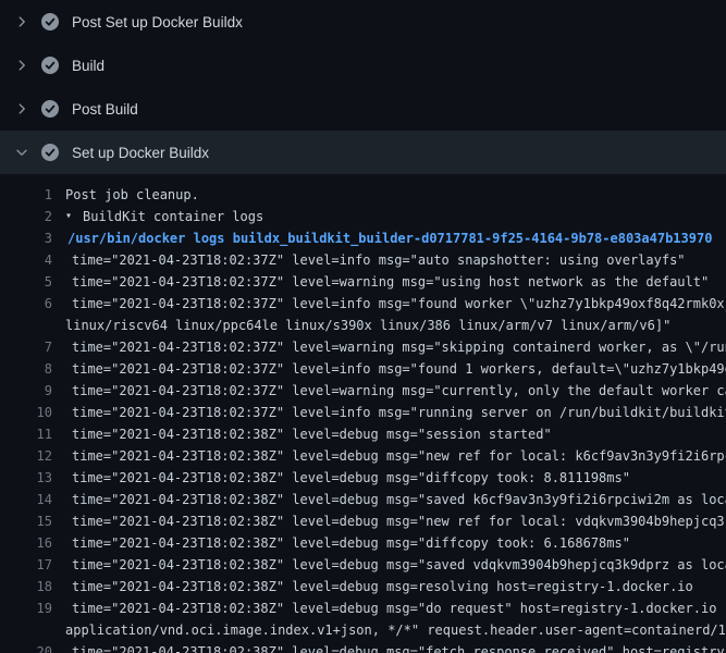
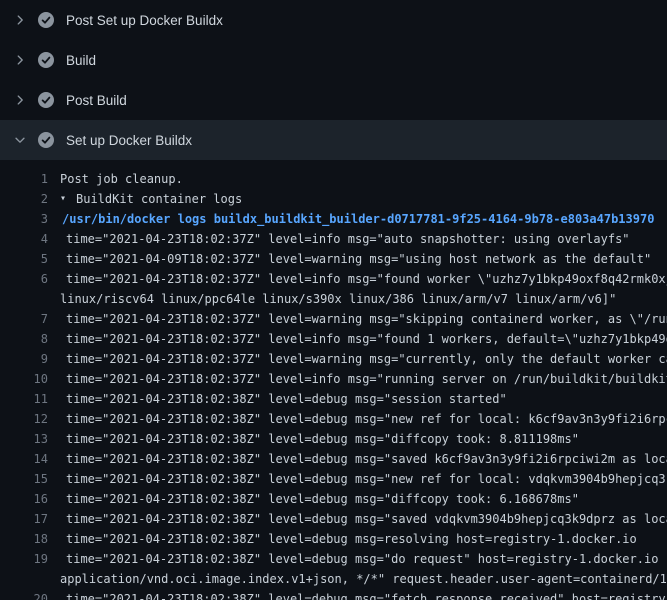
  Post Set up Docker Buildx
  Build
  Post Build
  Set up Docker Buildx
  1
  Post job cleanup.
  2
  ▾
  BuildKit container logs
  3
  /usr/bin/docker logs buildx_buildkit_builder-d0717781-9f25-4164-9b78-e803a47b13970
  4
  time="2021-04-23T18:02:37Z" level=info msg="auto snapshotter: using overlayfs"
  5
- time="2021-04-23T18:02:37Z" level=warning msg="using host network as the default"
+ time="2021-04-09T18:02:37Z" level=warning msg="using host network as the default"
  6
  time="2021-04-23T18:02:37Z" level=info msg="found worker \"uzhz7y1bkp49oxf8q42rmk0x
  linux/riscv64 linux/ppc64le linux/s390x linux/386 linux/arm/v7 linux/arm/v6]"
  7
  time="2021-04-23T18:02:37Z" level=warning msg="skipping containerd worker, as \"/ru
  8
  time="2021-04-23T18:02:37Z" level=info msg="found 1 workers, default=\"uzhz7y1bkp49
  9
  time="2021-04-23T18:02:37Z" level=warning msg="currently, only the default worker c
  10
  time="2021-04-23T18:02:37Z" level=info msg="running server on /run/buildkit/buildki
  11
  time="2021-04-23T18:02:38Z" level=debug msg="session started"
  12
  time="2021-04-23T18:02:38Z" level=debug msg="new ref for local: k6cf9av3n3y9fi2i6rp
  13
  time="2021-04-23T18:02:38Z" level=debug msg="diffcopy took: 8.811198ms"
  14
  time="2021-04-23T18:02:38Z" level=debug msg="saved k6cf9av3n3y9fi2i6rpciwi2m as loc
  15
  time="2021-04-23T18:02:38Z" level=debug msg="new ref for local: vdqkvm3904b9hepjcq3
  16
  time="2021-04-23T18:02:38Z" level=debug msg="diffcopy took: 6.168678ms"
  17
  time="2021-04-23T18:02:38Z" level=debug msg="saved vdqkvm3904b9hepjcq3k9dprz as loc
  18
  time="2021-04-23T18:02:38Z" level=debug msg=resolving host=registry-1.docker.io
  19
  time="2021-04-23T18:02:38Z" level=debug msg="do request" host=registry-1.docker.io
  application/vnd.oci.image.index.v1+json, */*" request.header.user-agent=containerd/1
  20
  time="2021-04-23T18:02:38Z" level=debug msg="fetch response received" host=registry
